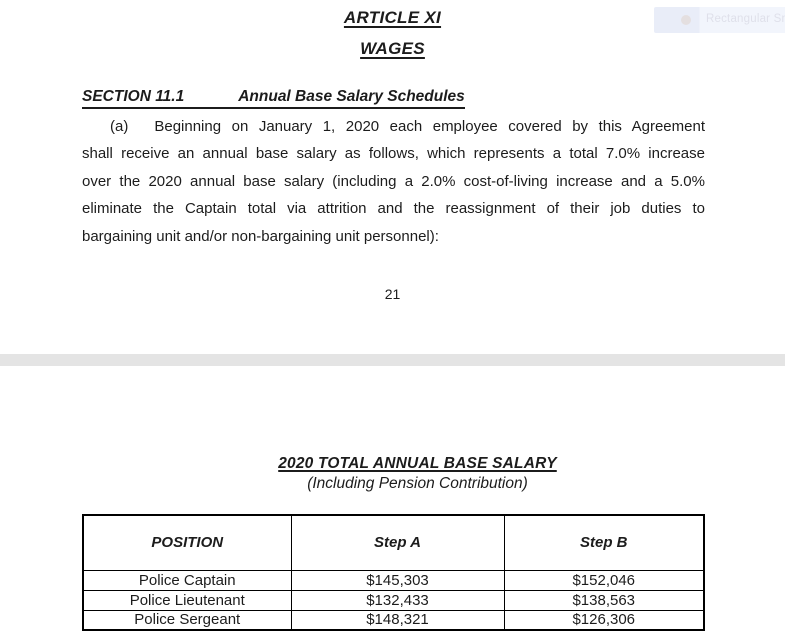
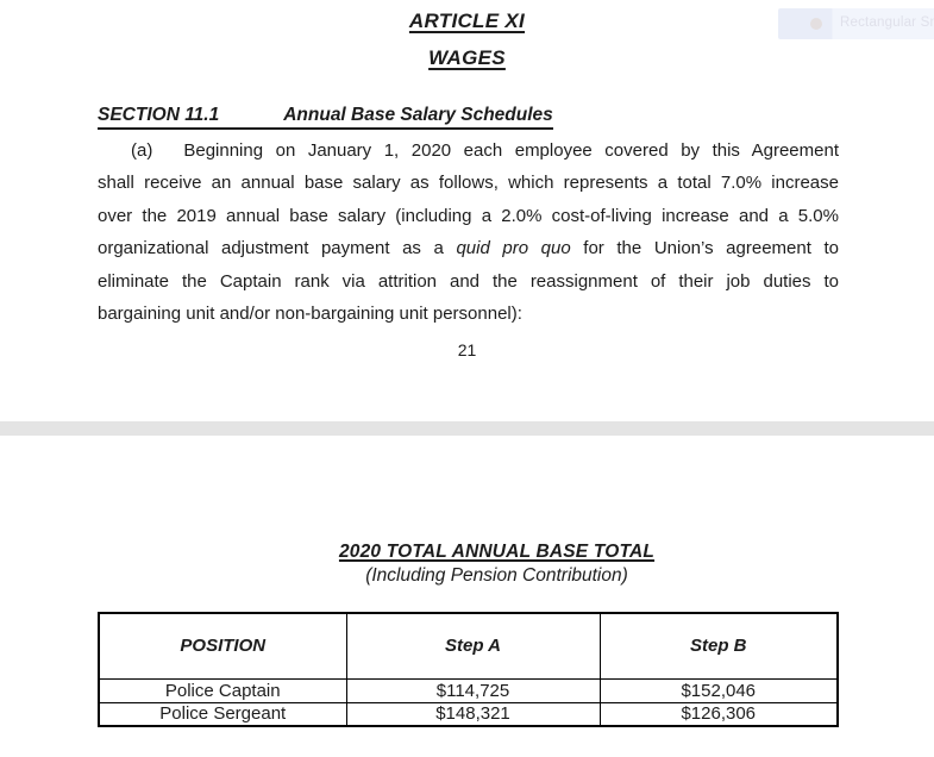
  ARTICLE XI
  WAGES
  SECTION 11.1 Annual Base Salary Schedules
  (a) Beginning on January 1, 2020 each employee covered by this Agreement
  shall receive an annual base salary as follows, which represents a total 7.0% increase
- over the 2020 annual base salary (including a 2.0% cost-of-living increase and a 5.0%
+ over the 2019 annual base salary (including a 2.0% cost-of-living increase and a 5.0%
+ organizational adjustment payment as a quid pro quo for the Union’s agreement to
- eliminate the Captain total via attrition and the reassignment of their job duties to
+ eliminate the Captain rank via attrition and the reassignment of their job duties to
  bargaining unit and/or non-bargaining unit personnel):
  21
- 2020 TOTAL ANNUAL BASE SALARY
+ 2020 TOTAL ANNUAL BASE TOTAL
  (Including Pension Contribution)
  POSITION	Step A	Step B
- Police Captain	$145,303	$152,046
+ Police Captain	$114,725	$152,046
- Police Lieutenant	$132,433	$138,563
  Police Sergeant	$148,321	$126,306
